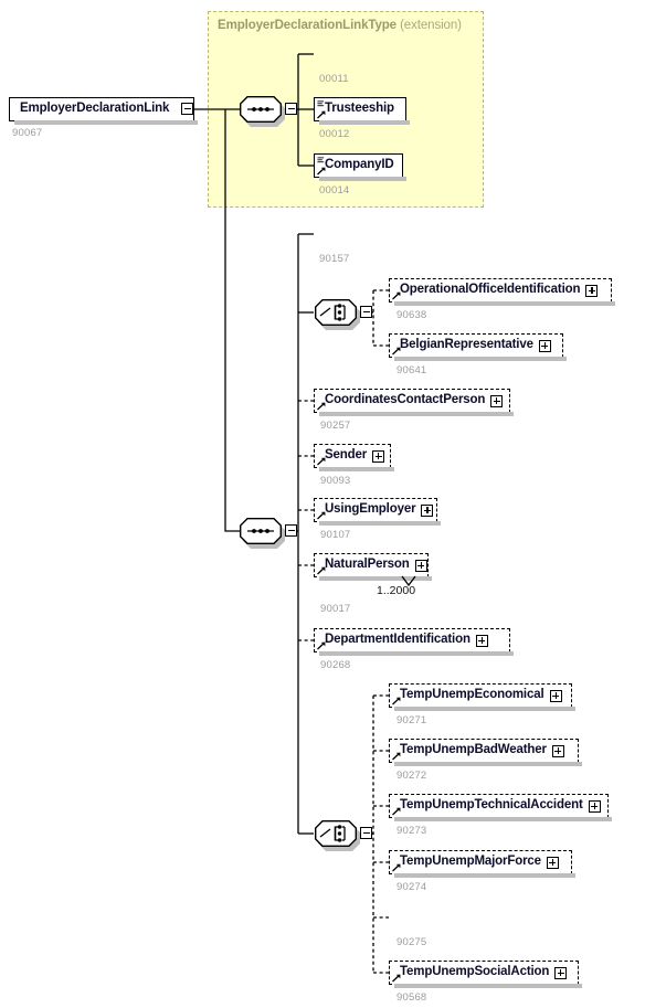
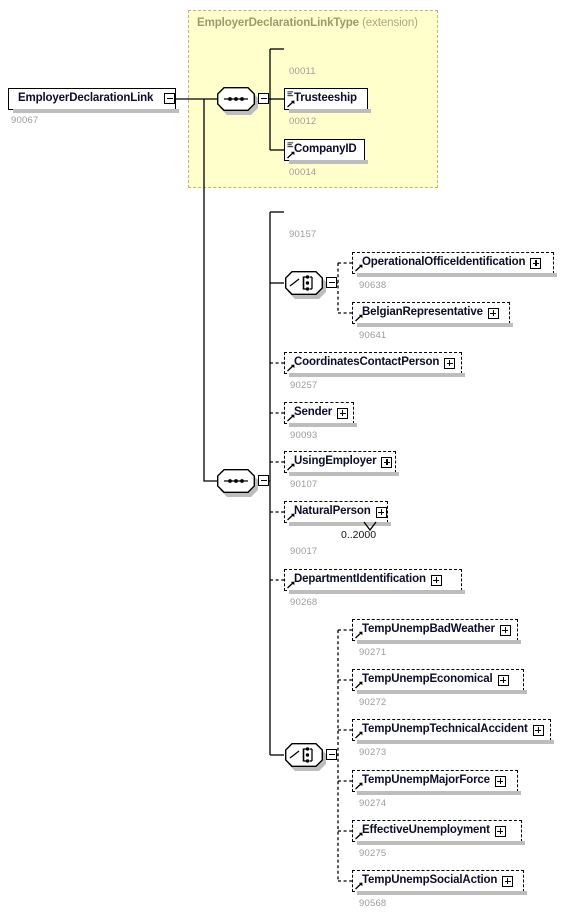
  EmployerDeclarationLinkType (extension)
  EmployerDeclarationLink
  90067
  00011
  Trusteeship
  00012
  CompanyID
  00014
  90157
  OperationalOfficeIdentification
  90638
  BelgianRepresentative
  90641
  CoordinatesContactPerson
  90257
  Sender
  90093
  UsingEmployer
  90107
  NaturalPerson
- 1..2000
+ 0..2000
  90017
  DepartmentIdentification
  90268
- TempUnempEconomical
+ TempUnempBadWeather
  90271
- TempUnempBadWeather
+ TempUnempEconomical
  90272
  TempUnempTechnicalAccident
  90273
  TempUnempMajorForce
  90274
+ EffectiveUnemployment
  90275
  TempUnempSocialAction
  90568
